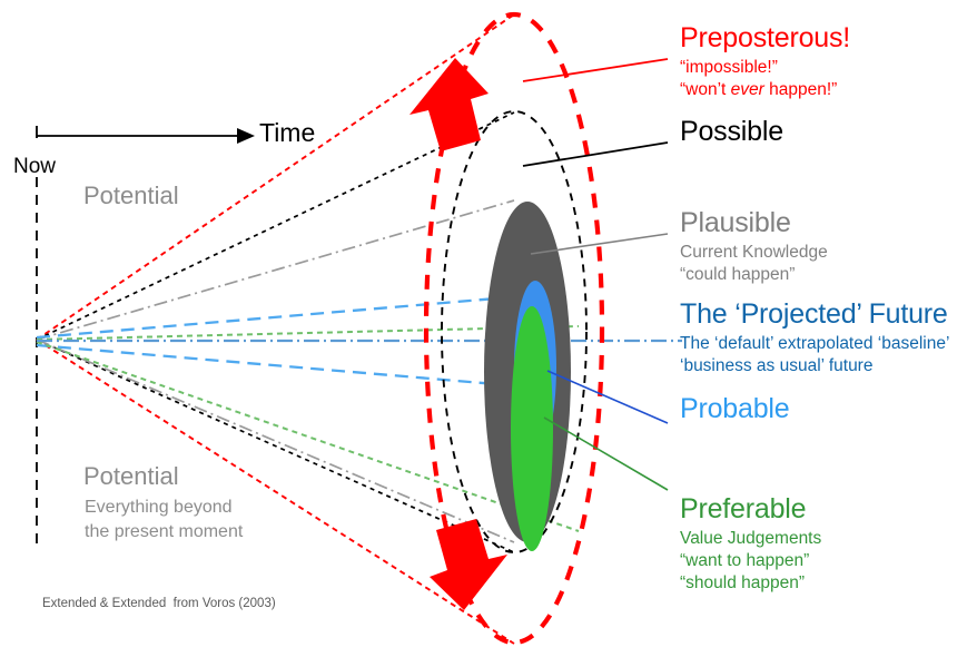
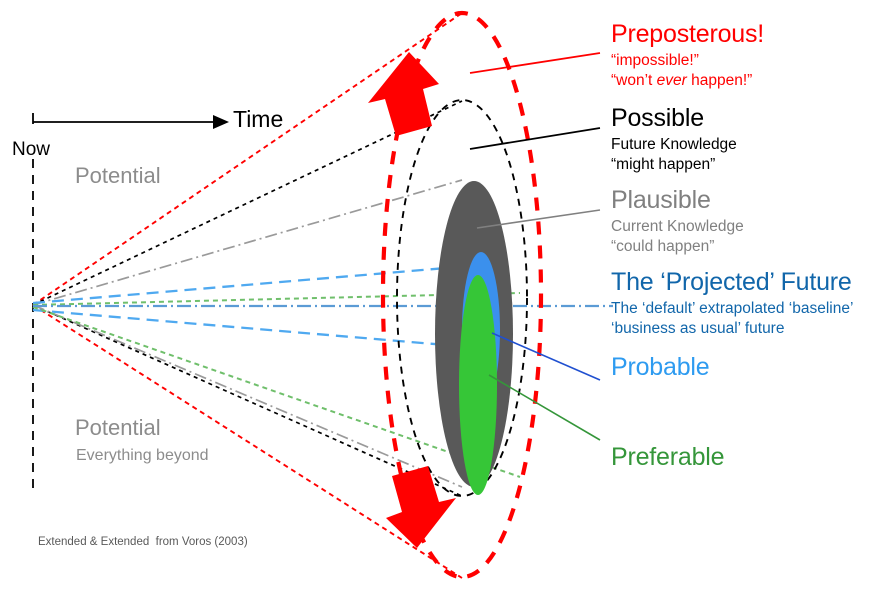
  Time
  Now
  Potential
  Potential
  Everything beyond
- the present moment
  Extended & Extended from Voros (2003)
  Preposterous!
  “impossible!”
  “won’t ever happen!”
  Possible
+ Future Knowledge
+ “might happen”
  Plausible
  Current Knowledge
  “could happen”
  The ‘Projected’ Future
  The ‘default’ extrapolated ‘baseline’
  ‘business as usual’ future
  Probable
  Preferable
- Value Judgements
- “want to happen”
- “should happen”
